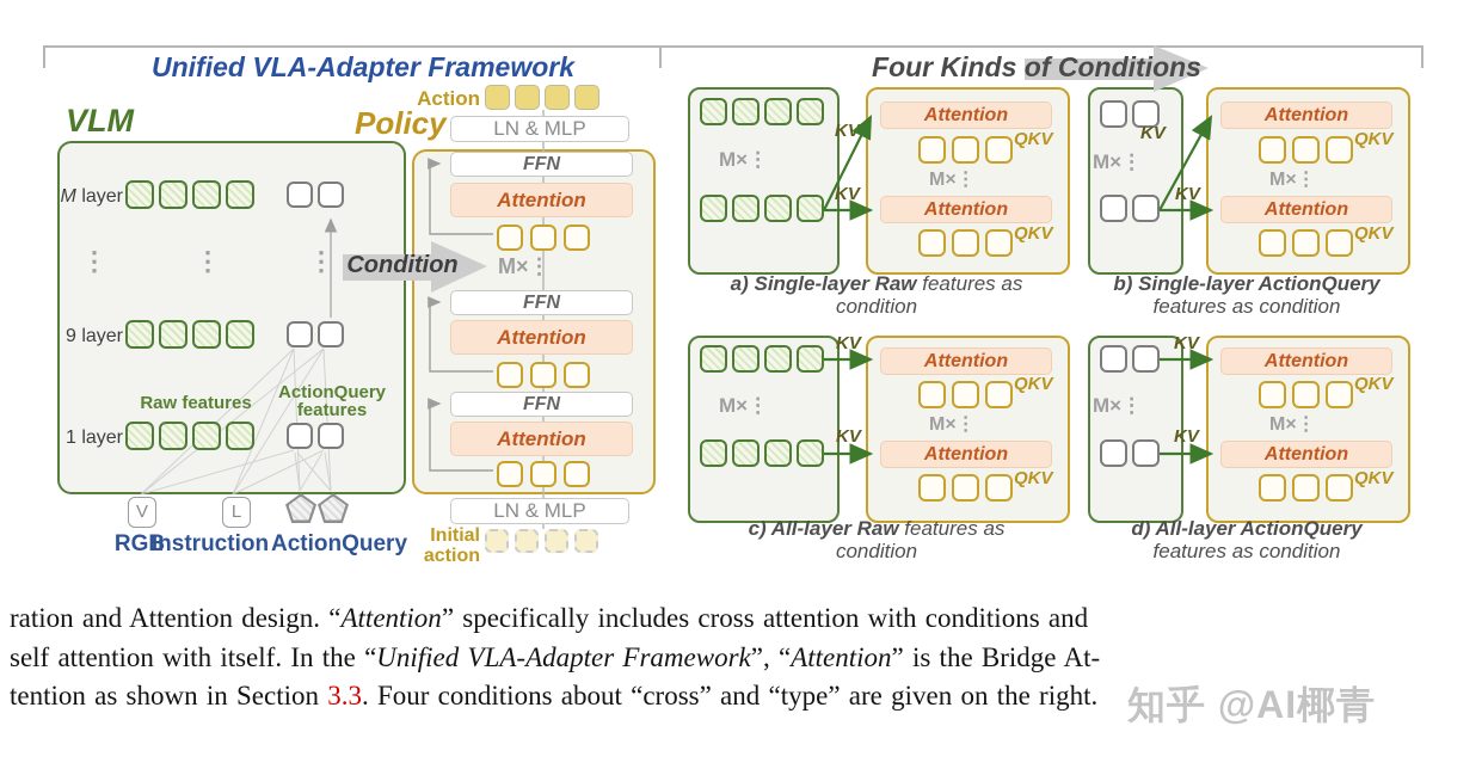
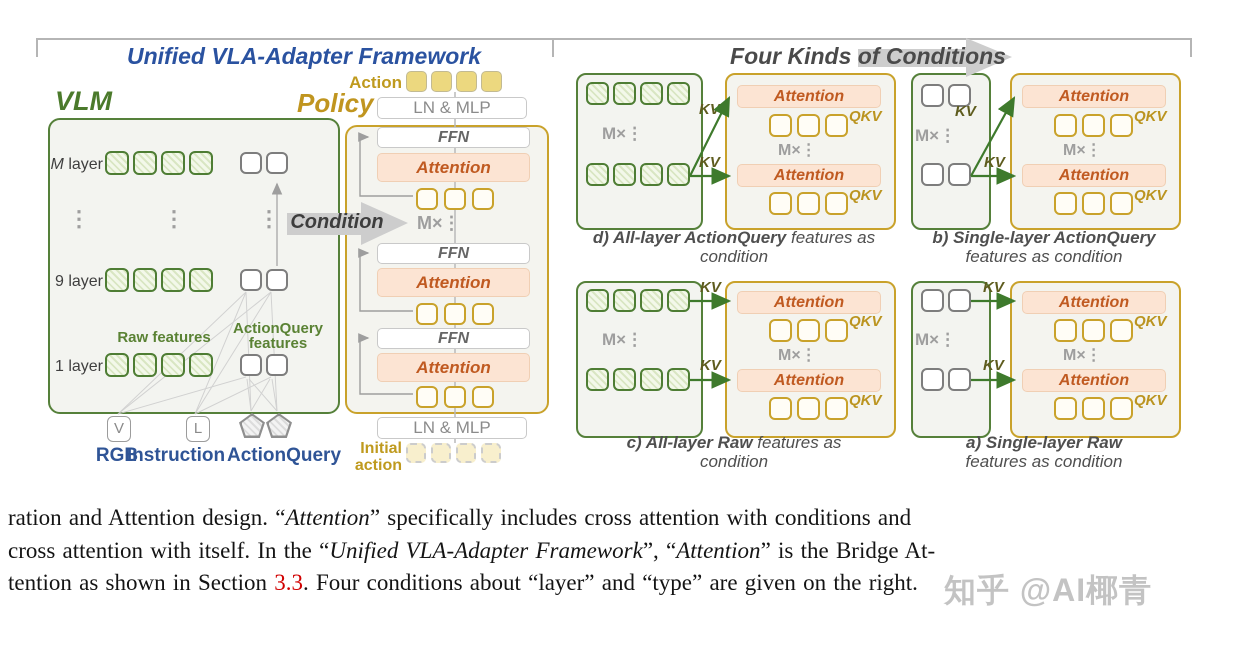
  Unified VLA-Adapter Frame
  VLM
  Policy
  M layer
  ⋮
  ⋮
  ⋮
  9 layer
  Raw features
  ActionQuery
  features
  1 layer
  V
  L
  RGB
  Instruction
  ActionQuery
  Condition
  Action
  LN & MLP
  FFN
  Attention
  M×⋮
  FFN
  Attention
  FFN
  Attention
  LN & MLP
  Initial
  action
  Four Kinds of Conditions
  M×⋮
  KV
  KV
  Attention
  QKV
  M×⋮
  Attention
  QKV
- a) Single-layer Raw features as
+ d) All-layer ActionQuery features as
  condition
  M×⋮
  KV
  KV
  Attention
  QKV
  M×⋮
  Attention
  QKV
  b) Single-layer ActionQuery
  features as condition
  M×⋮
  KV
  KV
  Attention
  QKV
  M×⋮
  Attention
  QKV
  c) All-layer Raw features as
  condition
  M×⋮
  KV
  KV
  Attention
  QKV
  M×⋮
  Attention
  QKV
- d) All-layer ActionQuery
+ a) Single-layer Raw
  features as condition
  ration and Attention design. “Attention” specifically includes cross attention with conditions and
- self attention with itself. In the “Unified VLA-Adapter Framework”, “Attention” is the Bridge At-
+ cross attention with itself. In the “Unified VLA-Adapter Framework”, “Attention” is the Bridge At-
- tention as shown in Section 3.3. Four conditions about “cross” and “type” are given on the right.
+ tention as shown in Section 3.3. Four conditions about “layer” and “type” are given on the right.
  知乎 @AI椰青
